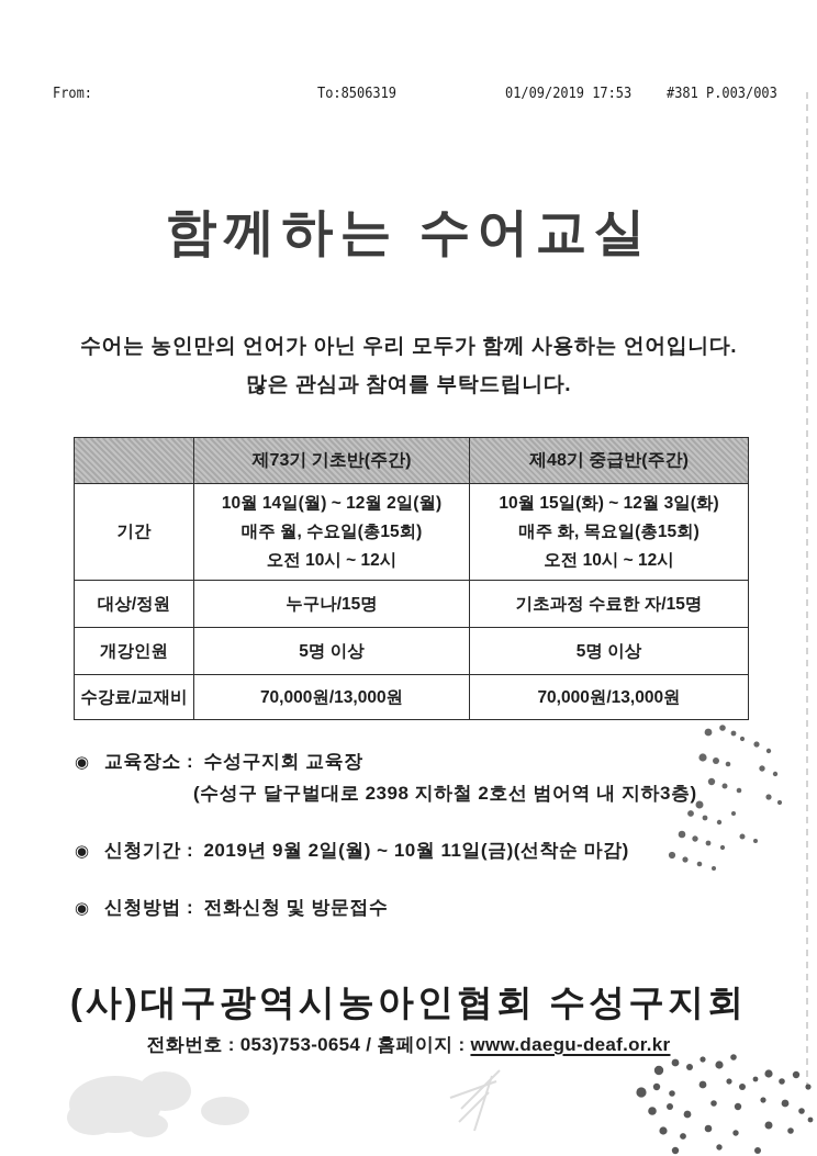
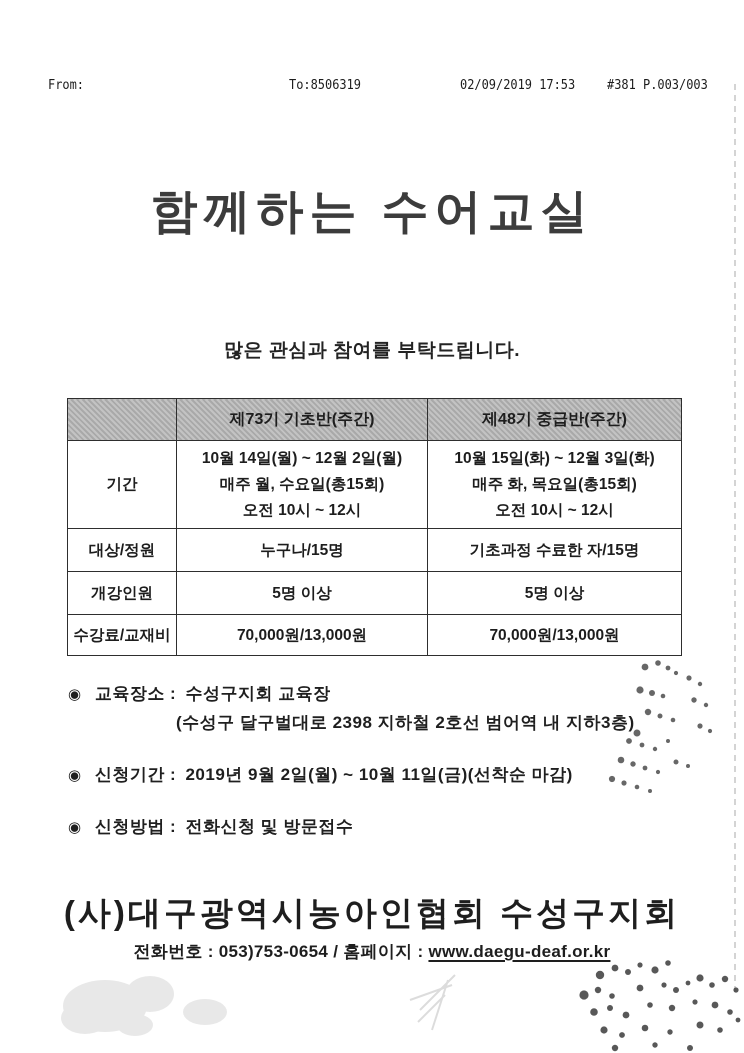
  From:
  To:8506319
- 01/09/2019 17:53
+ 02/09/2019 17:53
  #381 P.003/003
  함께하는 수어교실
- 수어는 농인만의 언어가 아닌 우리 모두가 함께 사용하는 언어입니다.
  많은 관심과 참여를 부탁드립니다.
  	제73기 기초반(주간)	제48기 중급반(주간)
  기간	10월 14일(월) ~ 12월 2일(월) 매주 월, 수요일(총15회) 오전 10시 ~ 12시	10월 15일(화) ~ 12월 3일(화) 매주 화, 목요일(총15회) 오전 10시 ~ 12시
  대상/정원	누구나/15명	기초과정 수료한 자/15명
  개강인원	5명 이상	5명 이상
  수강료/교재비	70,000원/13,000원	70,000원/13,000원
  ◉ 교육장소 : 수성구지회 교육장
  (수성구 달구벌대로 2398 지하철 2호선 범어역 내 지하3층)
  ◉ 신청기간 : 2019년 9월 2일(월) ~ 10월 11일(금)(선착순 마감)
  ◉ 신청방법 : 전화신청 및 방문접수
  (사)대구광역시농아인협회 수성구지회
  전화번호 : 053)753-0654 / 홈페이지 : www.daegu-deaf.or.kr
